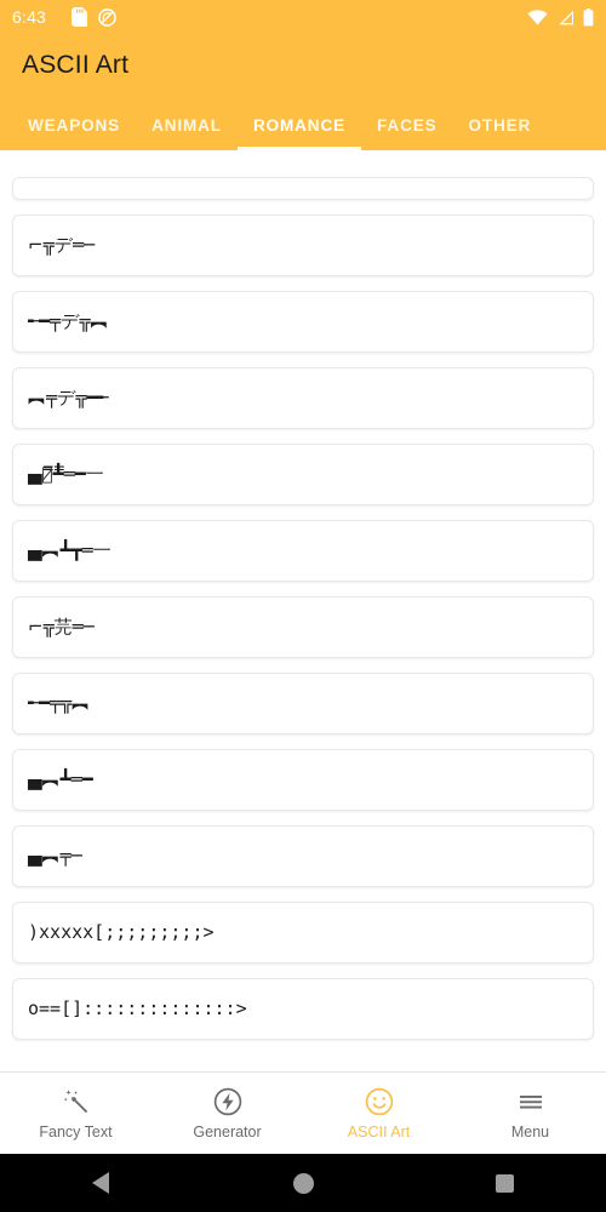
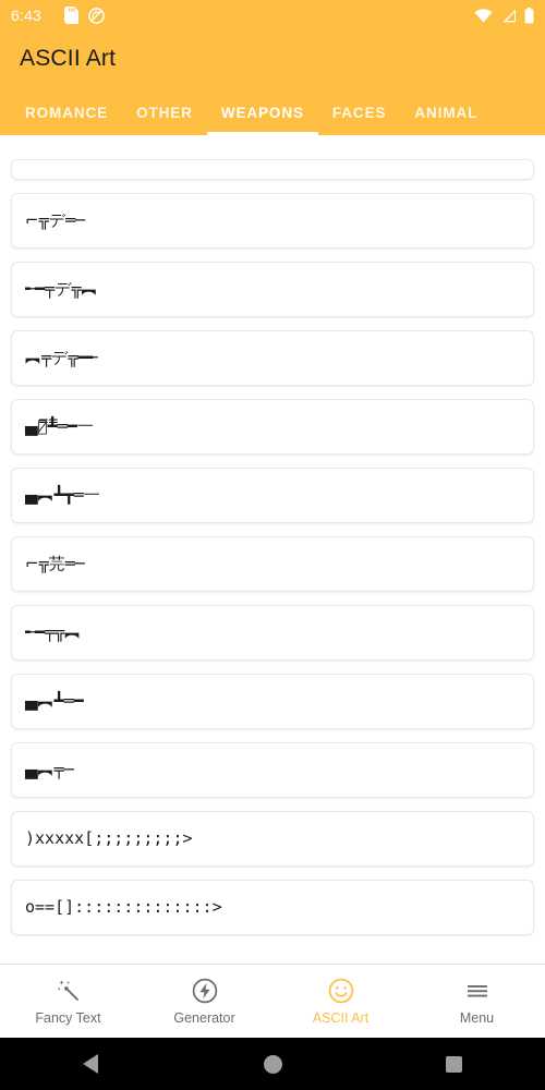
  6:43
  ASCII Art
- WEAPONS
+ ROMANCE
- ANIMAL
+ OTHER
- ROMANCE
+ WEAPONS
  FACES
- OTHER
+ ANIMAL
  ⌐╦デ═─
  ╾━╤デ╦︻
  ︻╤デ╦━╾
  ▄︻̷̿┻̿═━一
  ▄︻┻┳═一
  ⌐╦芫═─
  ╾━╤╦︻
  ▄︻┻═━
  ▄︻╤─
  )xxxxx[;;;;;;;;;>
  o==[]::::::::::::::>
  Fancy Text
  Generator
  ASCII Art
  Menu
